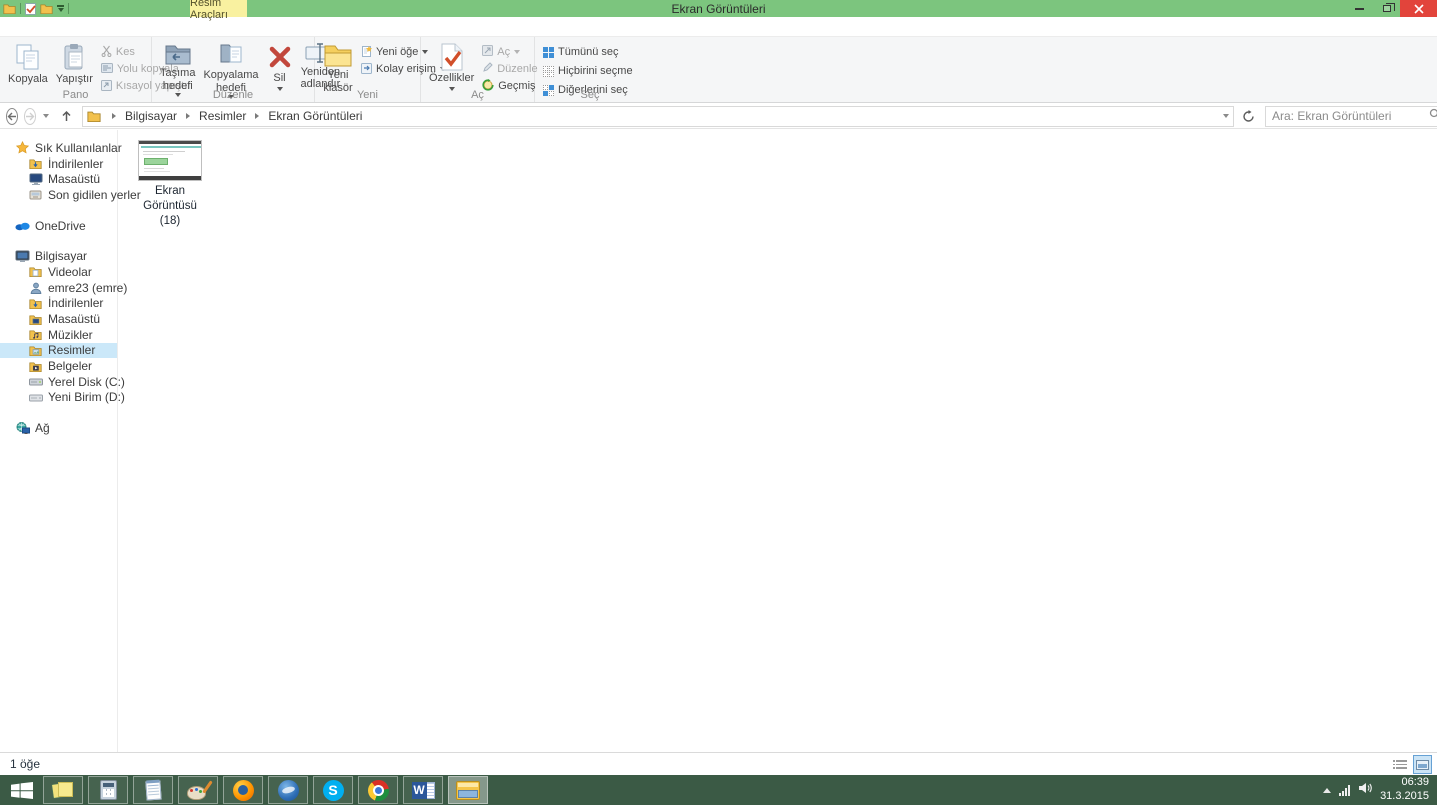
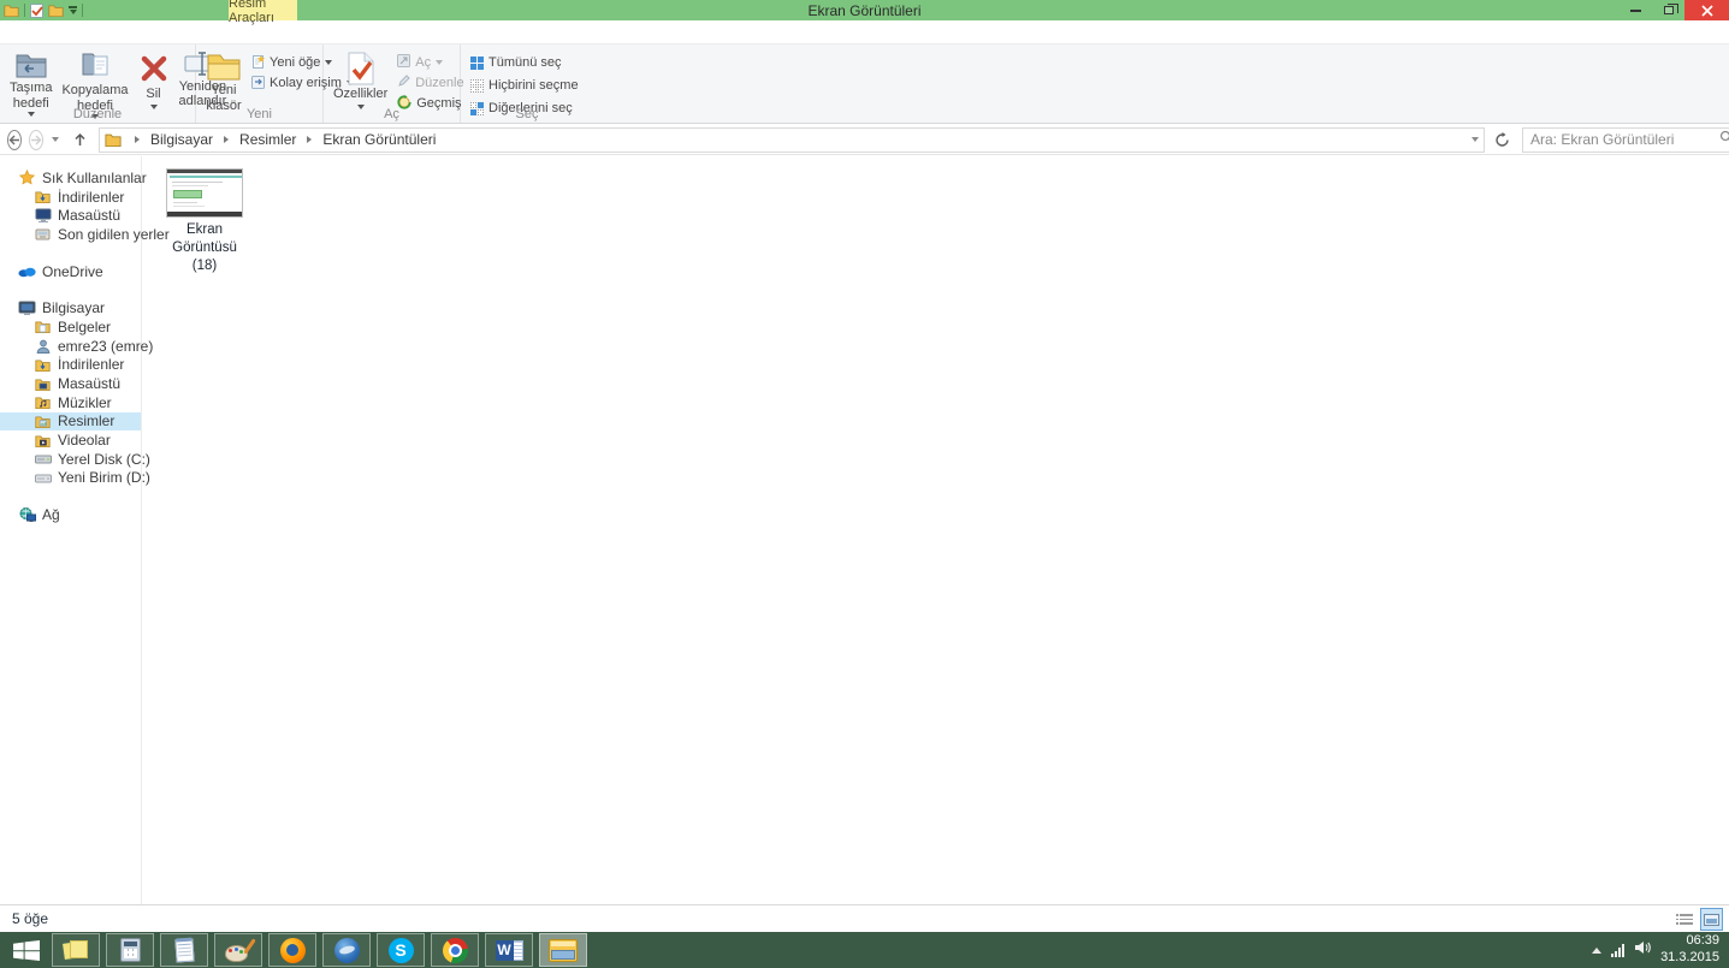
  Ekran Görüntüleri
  Resim Araçları
- Kopyala
- Yapıştır
- Kes
- Yolu kopyala
- Kısayol yapıştır
- Pano
  Taşıma hedefi
  Kopyalama hedefi
  Sil
  Yeniden adlandır
  Düzenle
  Yeni klasör
  Yeni öğe
  Kolay erişim
  Yeni
  Özellikler
  Aç
  Düzenle
  Geçmiş
  Aç
  Tümünü seç
  Hiçbirini seçme
  Diğerlerini seç
  Seç
  Bilgisayar
  Resimler
  Ekran Görüntüleri
  Ara: Ekran Görüntüleri
  Sık Kullanılanlar
  İndirilenler
  Masaüstü
  Son gidilen yerler
  OneDrive
  Bilgisayar
- Videolar
+ Belgeler
  emre23 (emre)
  İndirilenler
  Masaüstü
  Müzikler
  Resimler
- Belgeler
+ Videolar
  Yerel Disk (C:)
  Yeni Birim (D:)
  Ağ
  Ekran Görüntüsü (18)
- 1 öğe
+ 5 öğe
  S
  W
  06:39
  31.3.2015
